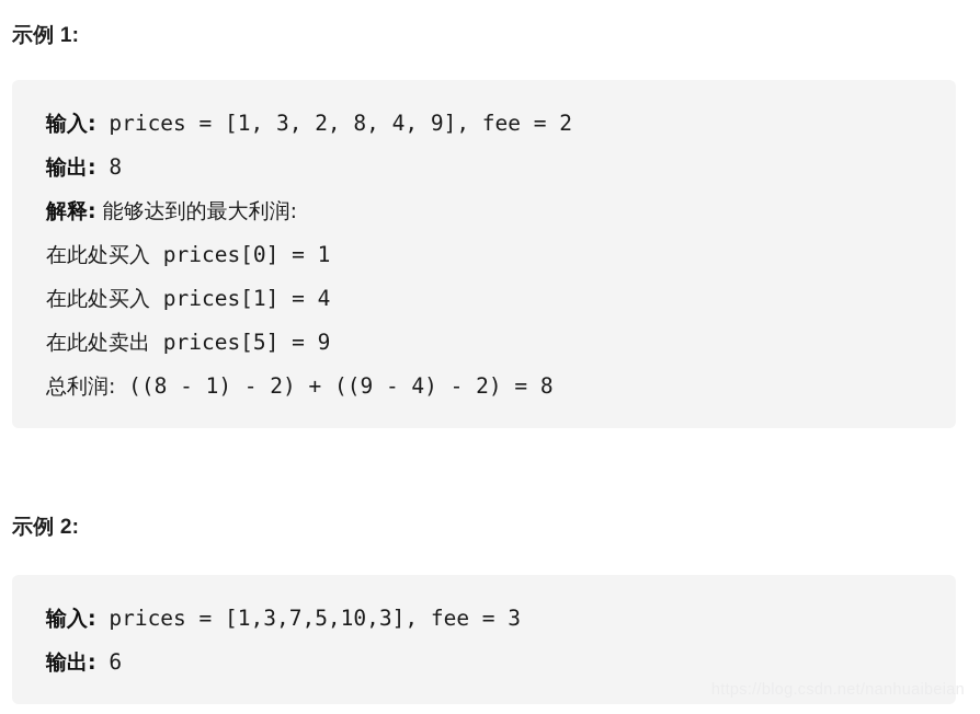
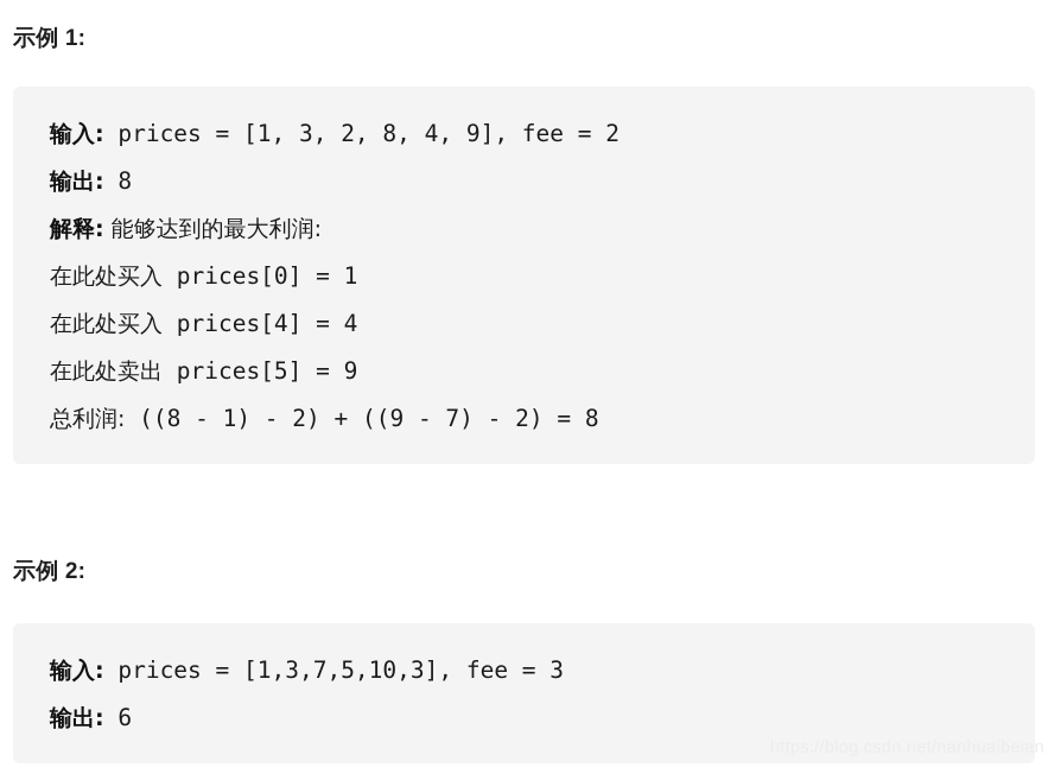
  示例 1:
  输入: prices = [1, 3, 2, 8, 4, 9], fee = 2
  输出: 8
  解释: 能够达到的最大利润:
  在此处买入 prices[0] = 1
- 在此处买入 prices[1] = 4
+ 在此处买入 prices[4] = 4
  在此处卖出 prices[5] = 9
- 总利润: ((8 - 1) - 2) + ((9 - 4) - 2) = 8
+ 总利润: ((8 - 1) - 2) + ((9 - 7) - 2) = 8
  示例 2:
  输入: prices = [1,3,7,5,10,3], fee = 3
  输出: 6
